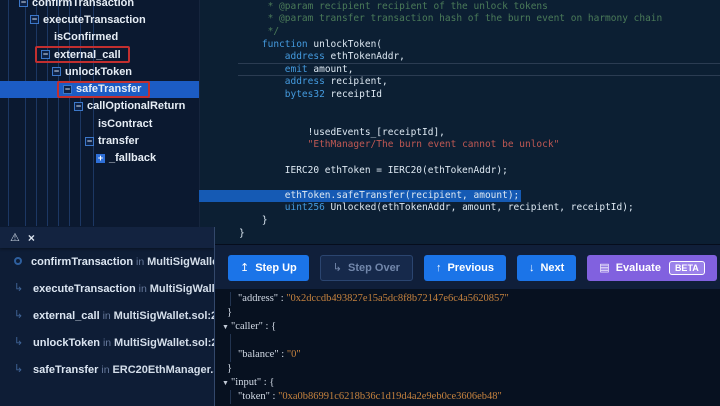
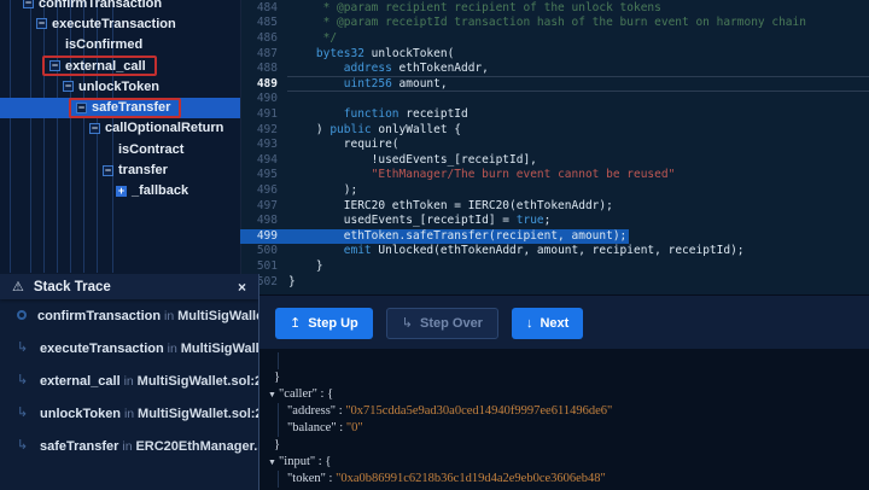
  −
  confirmTransaction
  −
  executeTransaction
  isConfirmed
  −
  external_call
  −
  unlockToken
  −
  safeTransfer
  −
  callOptionalReturn
  isContract
  −
  transfer
  +
  _fallback
+ 484
+ 485
+ 486
+ 487
+ 488
+ 489
+ 490
+ 491
+ 492
+ 493
+ 494
+ 495
+ 496
+ 497
+ 498
+ 499
+ 500
+ 501
+ 502
  * @param recipient recipient of the unlock tokens
- * @param transfer transaction hash of the burn event on harmony chain
+ * @param receiptId transaction hash of the burn event on harmony chain
  */
- function unlockToken(
+ bytes32 unlockToken(
  address ethTokenAddr,
- emit amount,
+ uint256 amount,
- address recipient,
- bytes32 receiptId
+ function receiptId
+ ) public onlyWallet {
+ require(
  !usedEvents_[receiptId],
- "EthManager/The burn event cannot be unlock"
+ "EthManager/The burn event cannot be reused"
+ );
  IERC20 ethToken = IERC20(ethTokenAddr);
+ usedEvents_[receiptId] = true;
  ethToken.safeTransfer(recipient, amount);
- uint256 Unlocked(ethTokenAddr, amount, recipient, receiptId);
+ emit Unlocked(ethTokenAddr, amount, recipient, receiptId);
  }
  }
  ↥
  Step Up
  ↳
  Step Over
- ↑
- Previous
  ↓
  Next
- ▤
- Evaluate
- BETA
- "address" : "0x2dccdb493827e15a5dc8f8b72147e6c4a5620857"
  }
  ▼
  "caller" : {
+ "address" : "0x715cdda5e9ad30a0ced14940f9997ee611496de6"
  "balance" : "0"
  }
  ▼
  "input" : {
  "token" : "0xa0b86991c6218b36c1d19d4a2e9eb0ce3606eb48"
  ⚠
+ Stack Trace
  ×
  confirmTransaction in MultiSigWall
  ↳
  executeTransaction in MultiSigWall
  ↳
  external_call in MultiSigWallet.sol:
  ↳
  unlockToken in MultiSigWallet.sol:
  ↳
  safeTransfer in ERC20EthManager.
